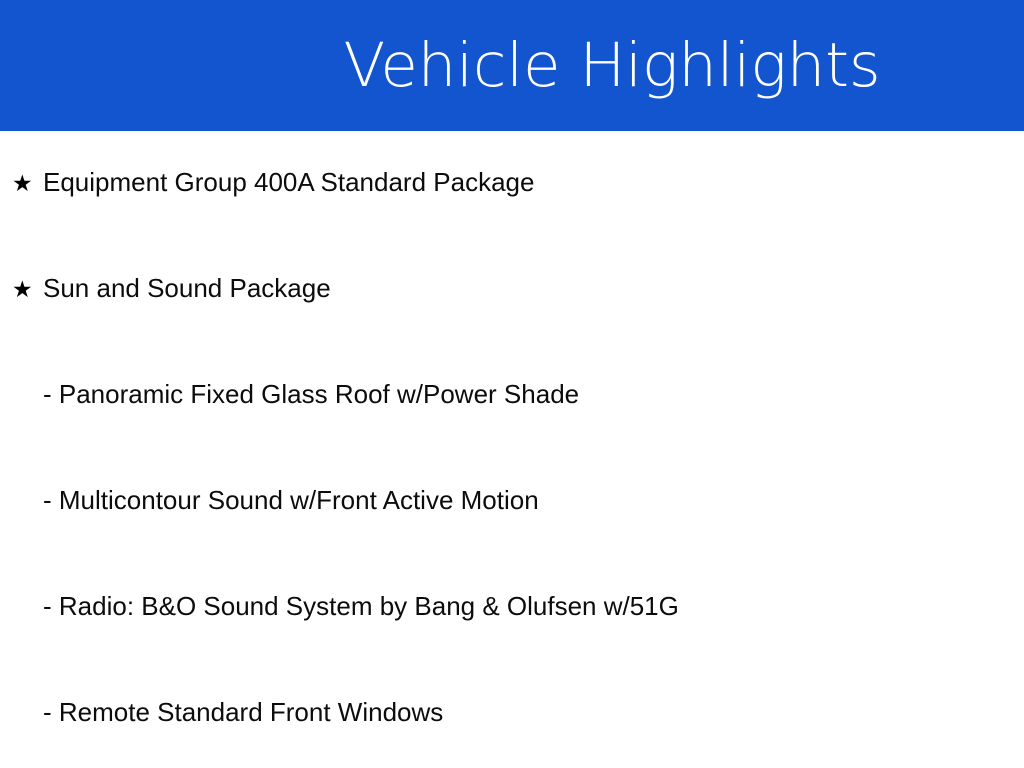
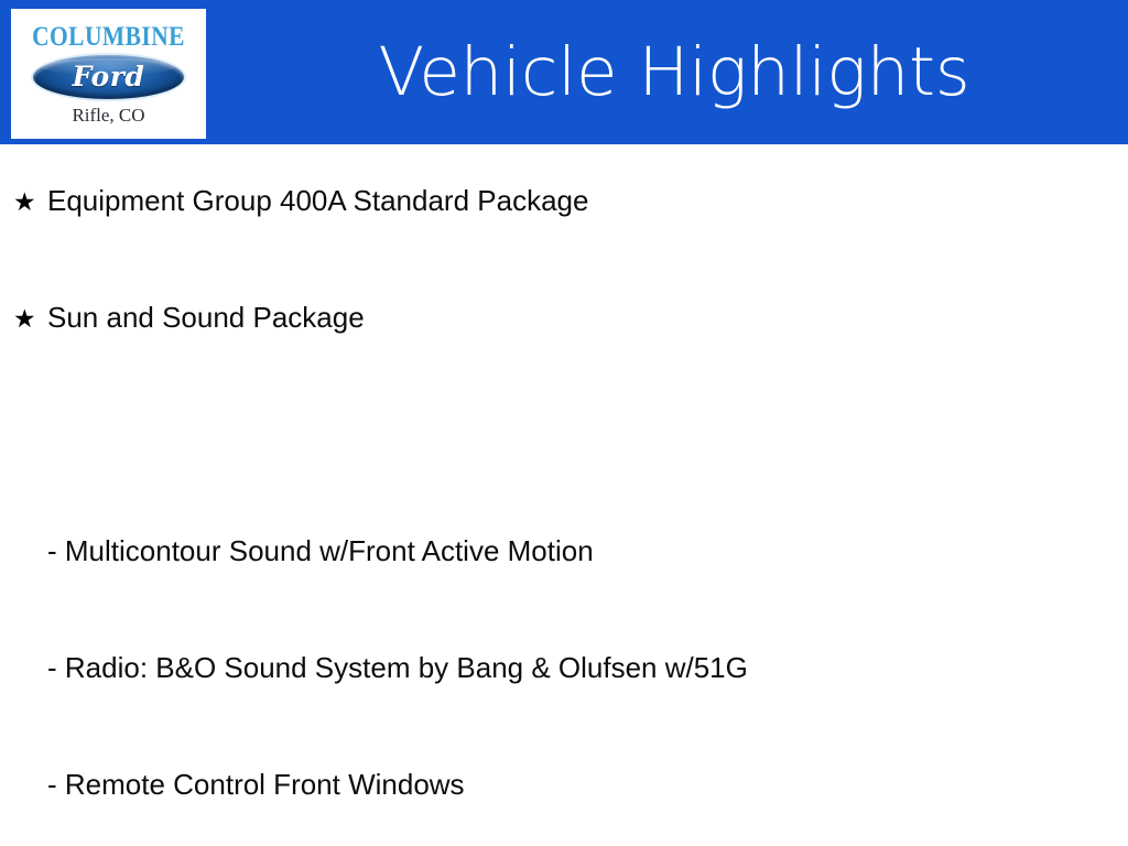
  Vehicle Highlights
+ COLUMBINE
+ Ford
+ Rifle, CO
  ★
  Equipment Group 400A Standard Package
  ★
  Sun and Sound Package
- - Panoramic Fixed Glass Roof w/Power Shade
  - Multicontour Sound w/Front Active Motion
  - Radio: B&O Sound System by Bang & Olufsen w/51G
- - Remote Standard Front Windows
+ - Remote Control Front Windows
